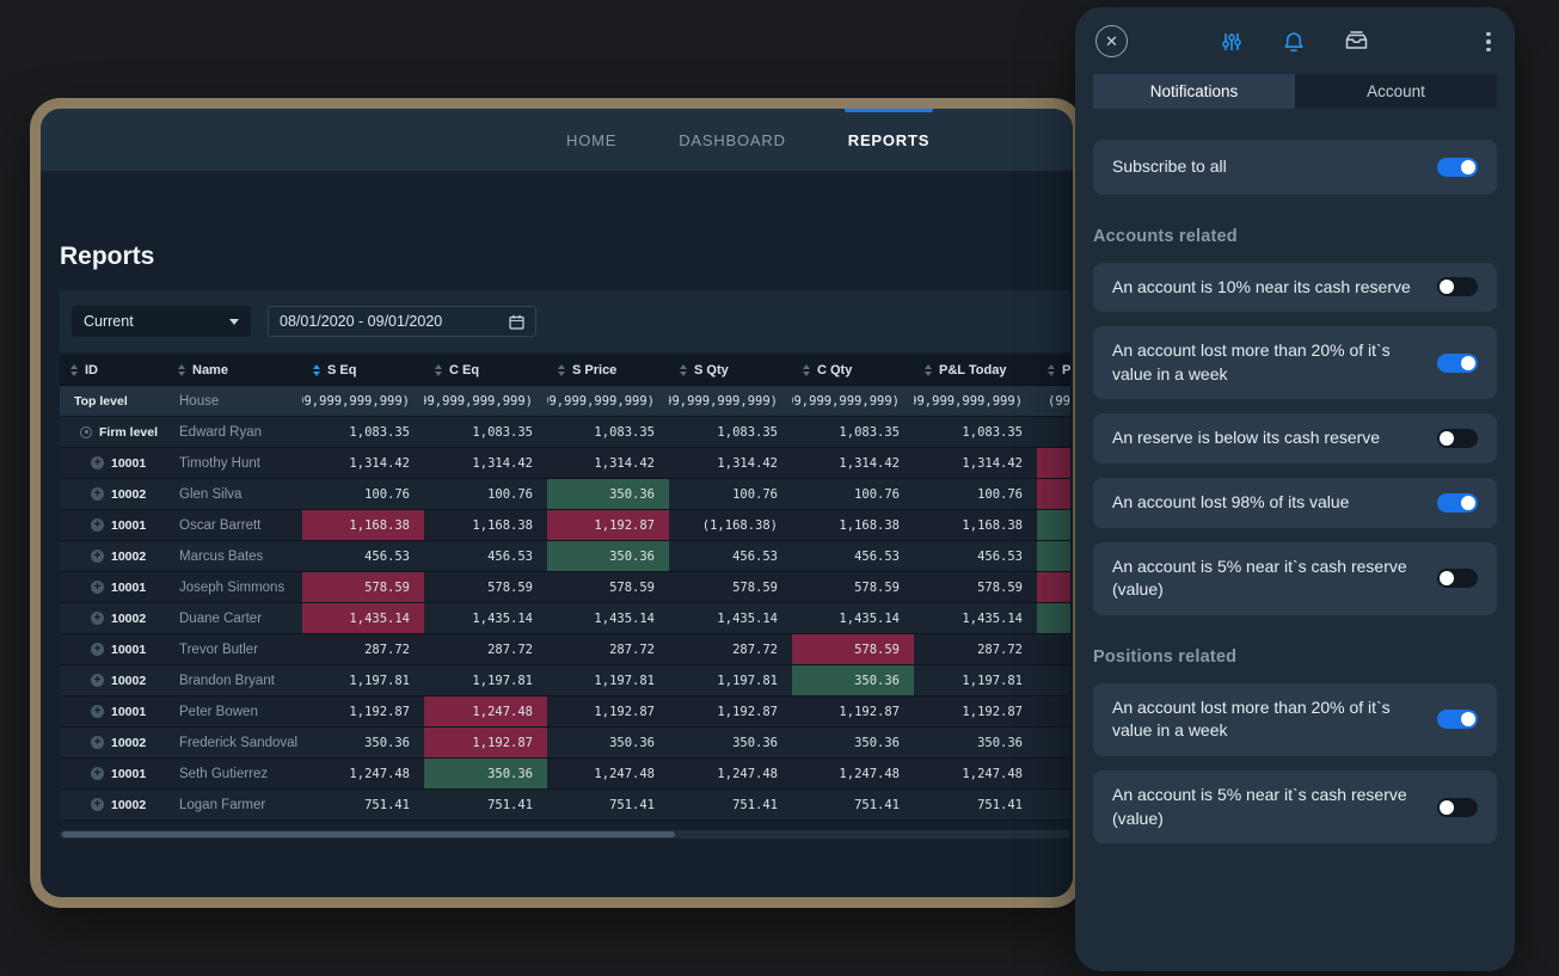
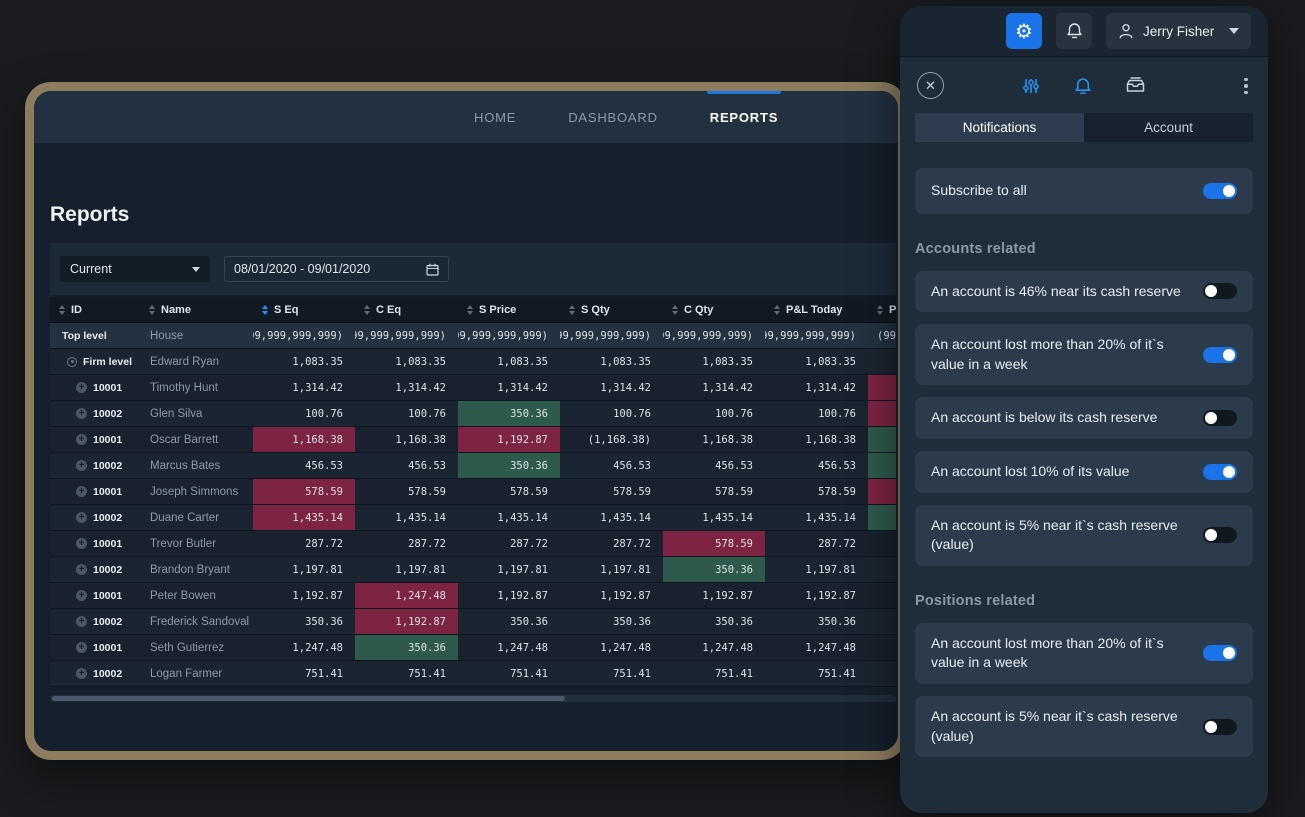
  HOME
  DASHBOARD
  REPORTS
  Reports
  Current
  08/01/2020 - 09/01/2020
  ID
  Name
  S Eq
  C Eq
  S Price
  S Qty
  C Qty
  P&L Today
  Top level
  House
  9,999,999,999)
  99,999,999,999)
  9,999,999,999)
  99,999,999,999)
  9,999,999,999)
  99,999,999,999)
  Firm level
  Edward Ryan
  1,083.35
  1,083.35
  1,083.35
  1,083.35
  1,083.35
  1,083.35
  +
  10001
  Timothy Hunt
  1,314.42
  1,314.42
  1,314.42
  1,314.42
  1,314.42
  1,314.42
  +
  10002
  Glen Silva
  100.76
  100.76
  350.36
  100.76
  100.76
  100.76
  +
  10001
  Oscar Barrett
  1,168.38
  1,168.38
  1,192.87
  (1,168.38)
  1,168.38
  1,168.38
  +
  10002
  Marcus Bates
  456.53
  456.53
  350.36
  456.53
  456.53
  456.53
  +
  10001
  Joseph Simmons
  578.59
  578.59
  578.59
  578.59
  578.59
  578.59
  +
  10002
  Duane Carter
  1,435.14
  1,435.14
  1,435.14
  1,435.14
  1,435.14
  1,435.14
  +
  10001
  Trevor Butler
  287.72
  287.72
  287.72
  287.72
  578.59
  287.72
  +
  10002
  Brandon Bryant
  1,197.81
  1,197.81
  1,197.81
  1,197.81
  350.36
  1,197.81
  +
  10001
  Peter Bowen
  1,192.87
  1,247.48
  1,192.87
  1,192.87
  1,192.87
  1,192.87
  +
  10002
  Frederick Sandoval
  350.36
  1,192.87
  350.36
  350.36
  350.36
  350.36
  +
  10001
  Seth Gutierrez
  1,247.48
  350.36
  1,247.48
  1,247.48
  1,247.48
  1,247.48
  +
  10002
  Logan Farmer
  751.41
  751.41
  751.41
  751.41
  751.41
  751.41
+ ⚙
+ Jerry Fisher
  ✕
  Notifications
  Account
  Subscribe to all
  Accounts related
- An account is 10% near its cash reserve
+ An account is 46% near its cash reserve
  An account lost more than 20% of it`s value in a week
- An reserve is below its cash reserve
+ An account is below its cash reserve
- An account lost 98% of its value
+ An account lost 10% of its value
  An account is 5% near it`s cash reserve (value)
  Positions related
  An account lost more than 20% of it`s value in a week
  An account is 5% near it`s cash reserve (value)
